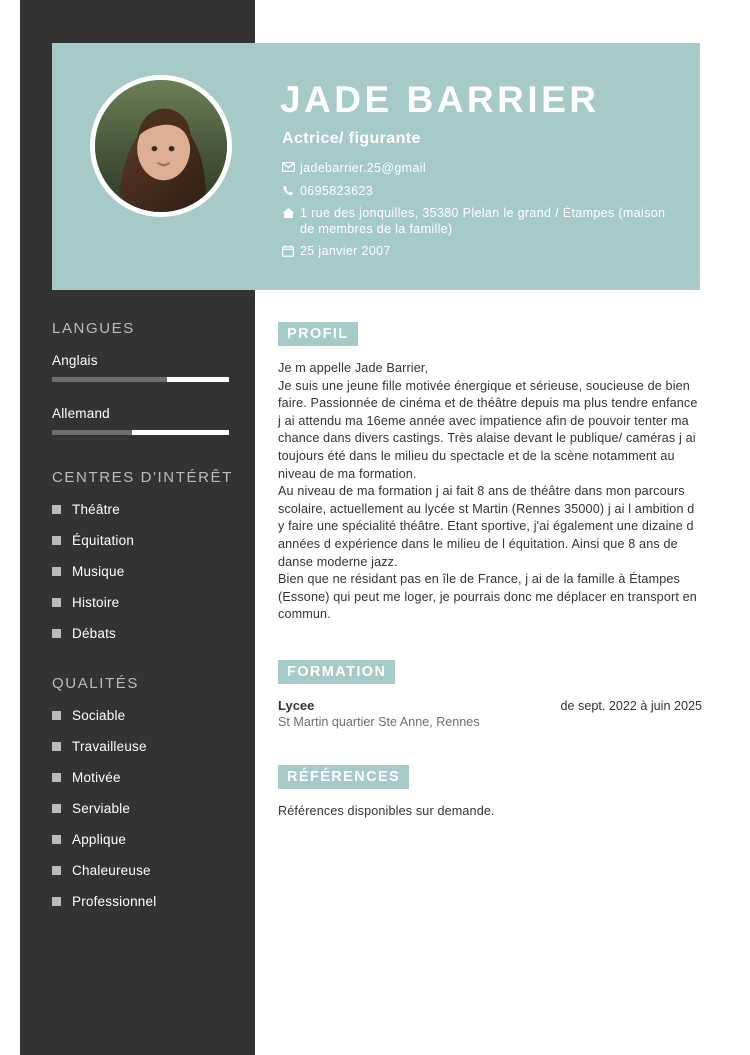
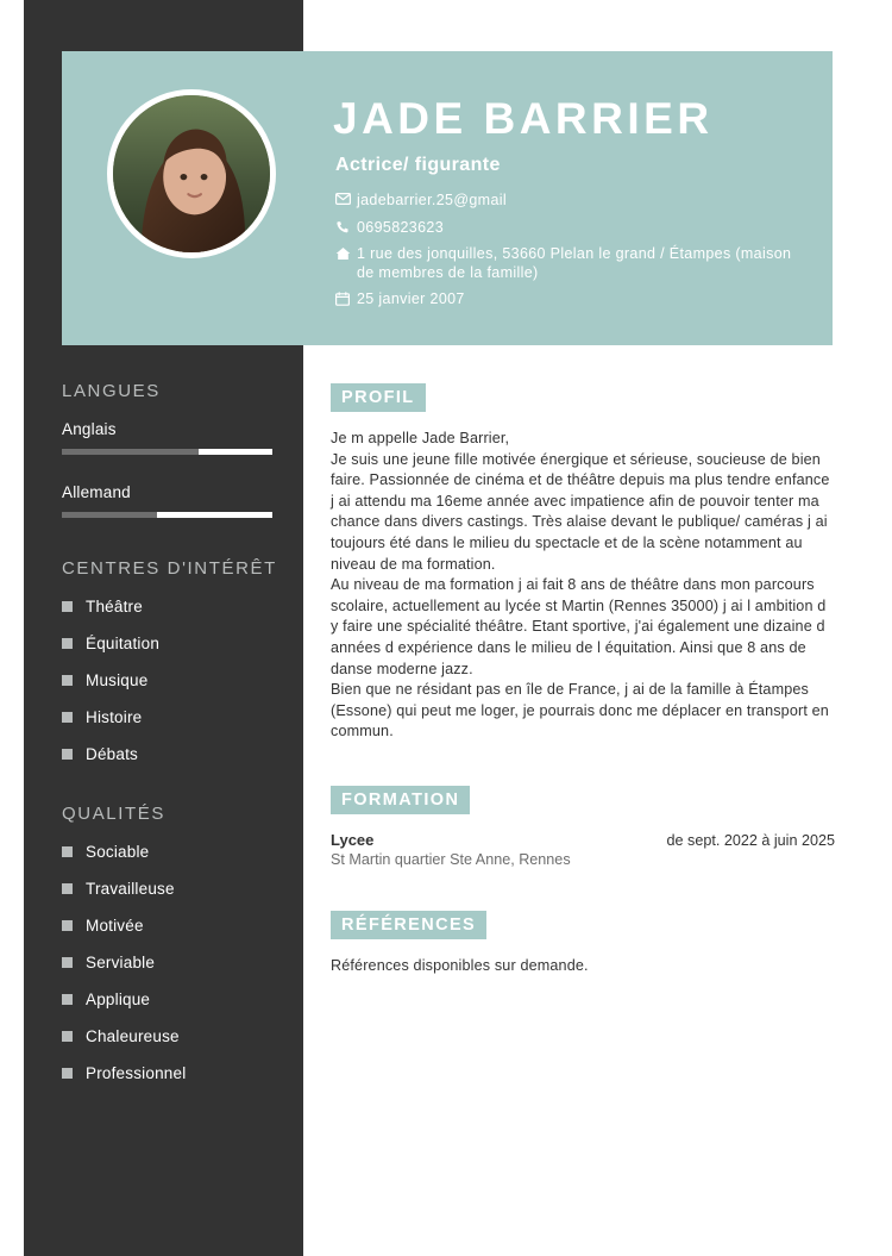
  LANGUES
  Anglais
  Allemand
  CENTRES D'INTÉRÊT
  Théâtre
  Équitation
  Musique
  Histoire
  Débats
  QUALITÉS
  Sociable
  Travailleuse
  Motivée
  Serviable
  Applique
  Chaleureuse
  Professionnel
  JADE BARRIER
  Actrice/ figurante
  jadebarrier.25@gmail
  0695823623
- 1 rue des jonquilles, 35380 Plelan le grand / Étampes (maison de membres de la famille)
+ 1 rue des jonquilles, 53660 Plelan le grand / Étampes (maison de membres de la famille)
  25 janvier 2007
  PROFIL
  Je m appelle Jade Barrier,
  Je suis une jeune fille motivée énergique et sérieuse, soucieuse de bien faire. Passionnée de cinéma et de théâtre depuis ma plus tendre enfance j ai attendu ma 16eme année avec impatience afin de pouvoir tenter ma chance dans divers castings. Très alaise devant le publique/ caméras j ai toujours été dans le milieu du spectacle et de la scène notamment au niveau de ma formation.
  Au niveau de ma formation j ai fait 8 ans de théâtre dans mon parcours scolaire, actuellement au lycée st Martin (Rennes 35000) j ai l ambition d y faire une spécialité théâtre. Etant sportive, j'ai également une dizaine d années d expérience dans le milieu de l équitation. Ainsi que 8 ans de danse moderne jazz.
  Bien que ne résidant pas en île de France, j ai de la famille à Étampes (Essone) qui peut me loger, je pourrais donc me déplacer en transport en commun.
  FORMATION
  Lycee
  de sept. 2022 à juin 2025
  St Martin quartier Ste Anne, Rennes
  RÉFÉRENCES
  Références disponibles sur demande.
